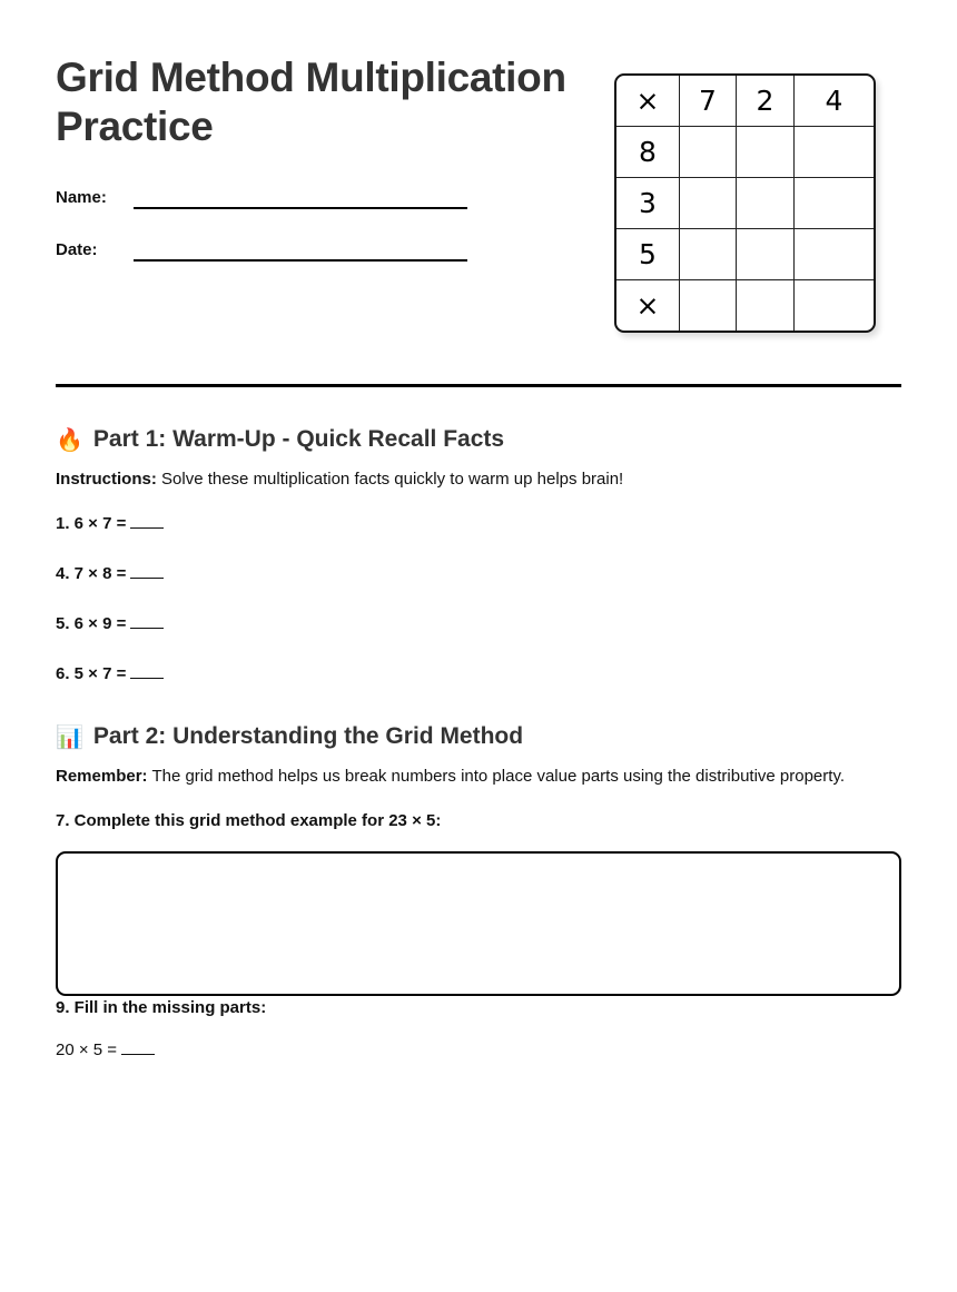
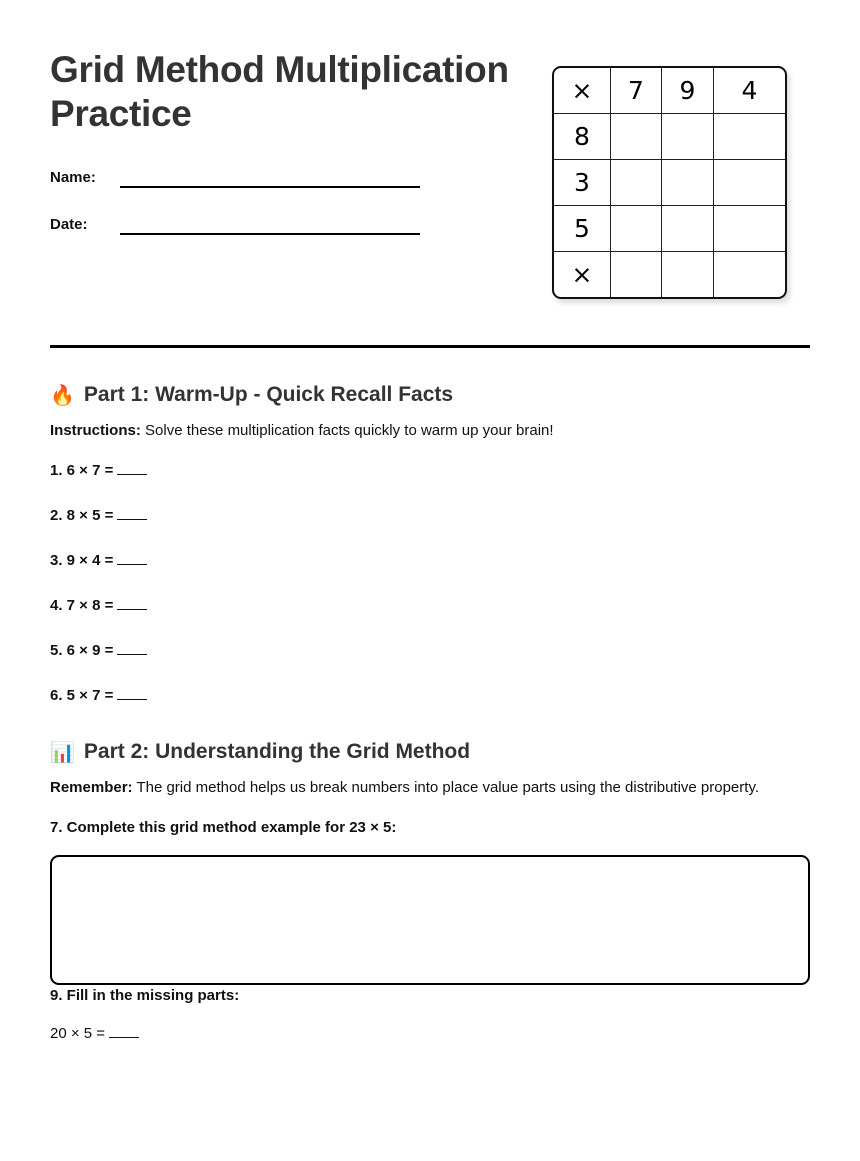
  Grid Method Multiplication Practice
  Name:
  Date:
- ×	7	2	4
+ ×	7	9	4
  8
  3
  5
  ×
  🔥
  Part 1: Warm-Up - Quick Recall Facts
- Instructions: Solve these multiplication facts quickly to warm up helps brain!
+ Instructions: Solve these multiplication facts quickly to warm up your brain!
  1. 6 × 7 =
+ 2. 8 × 5 =
+ 3. 9 × 4 =
  4. 7 × 8 =
  5. 6 × 9 =
  6. 5 × 7 =
  📊
  Part 2: Understanding the Grid Method
  Remember: The grid method helps us break numbers into place value parts using the distributive property.
  7. Complete this grid method example for 23 × 5:
  9. Fill in the missing parts:
  20 × 5 =
